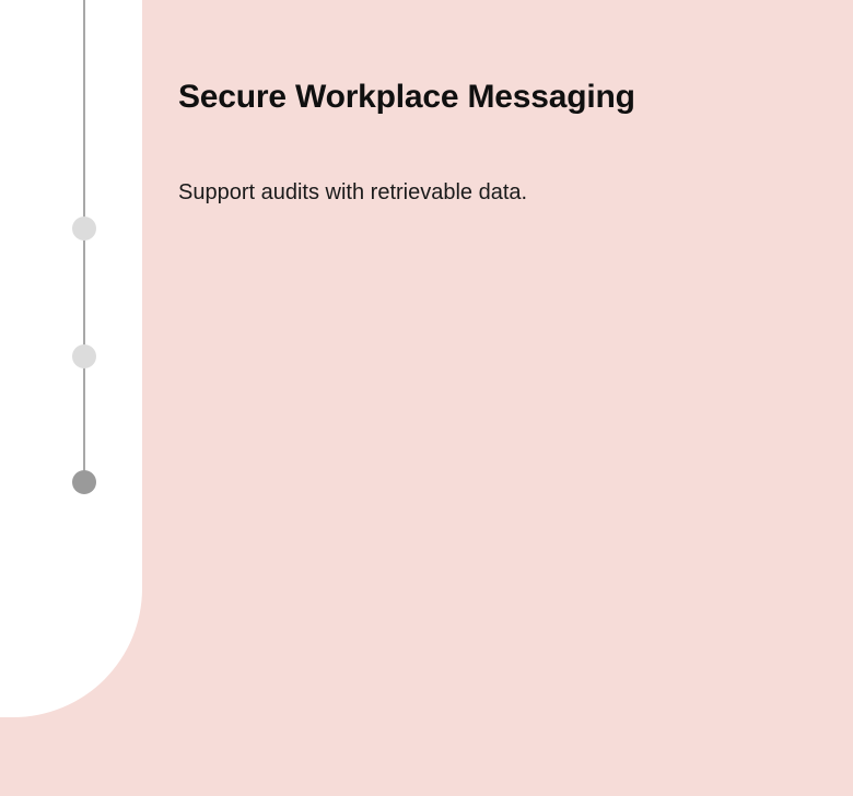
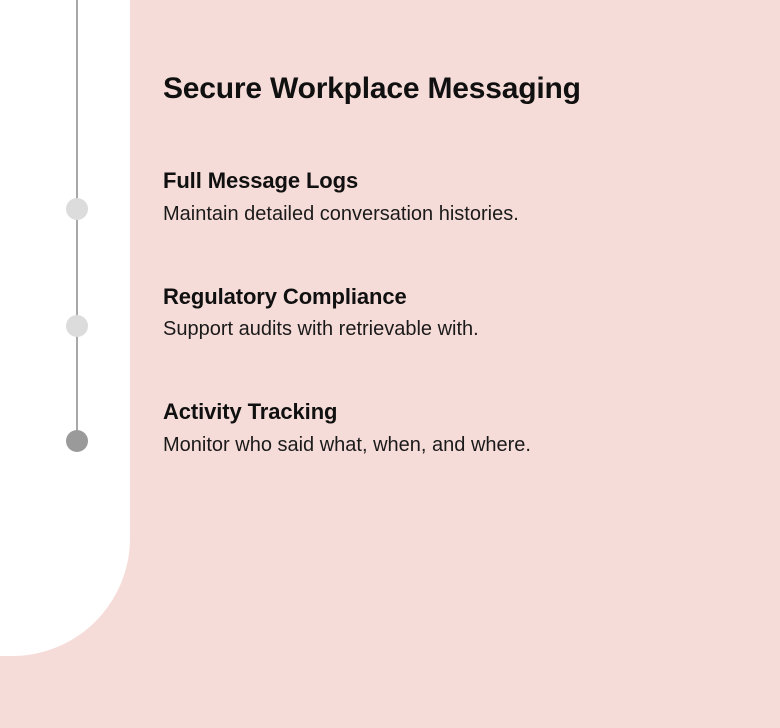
  Secure Workplace Messaging
+ Full Message Logs
+ Maintain detailed conversation histories.
+ Regulatory Compliance
- Support audits with retrievable data.
+ Support audits with retrievable with.
+ Activity Tracking
+ Monitor who said what, when, and where.
